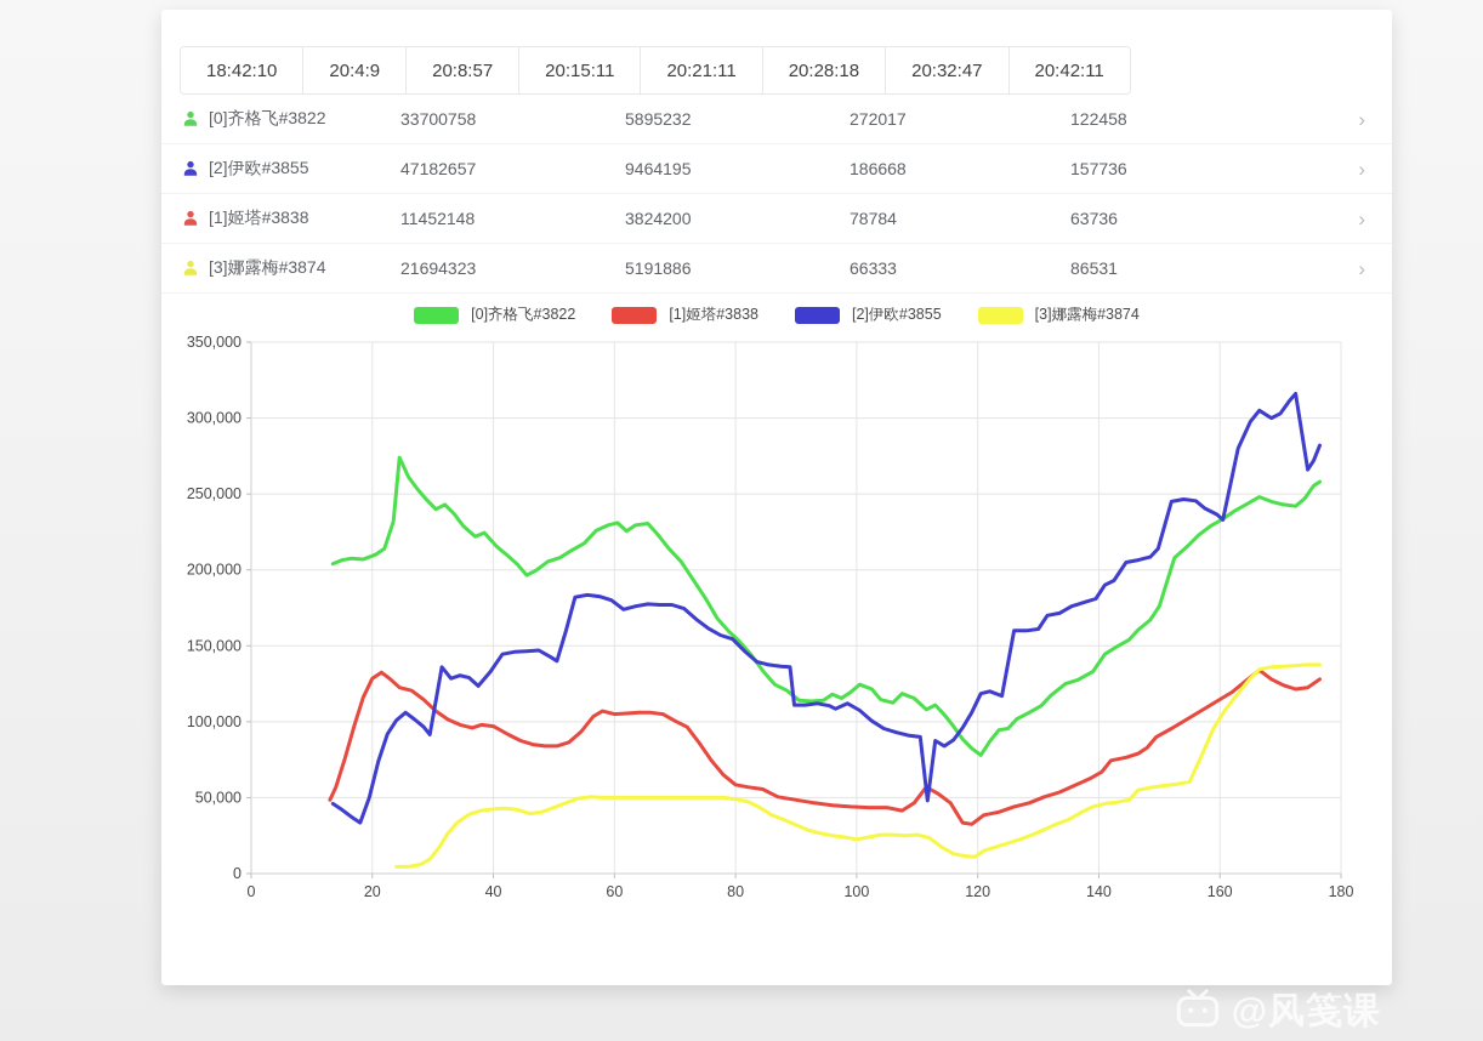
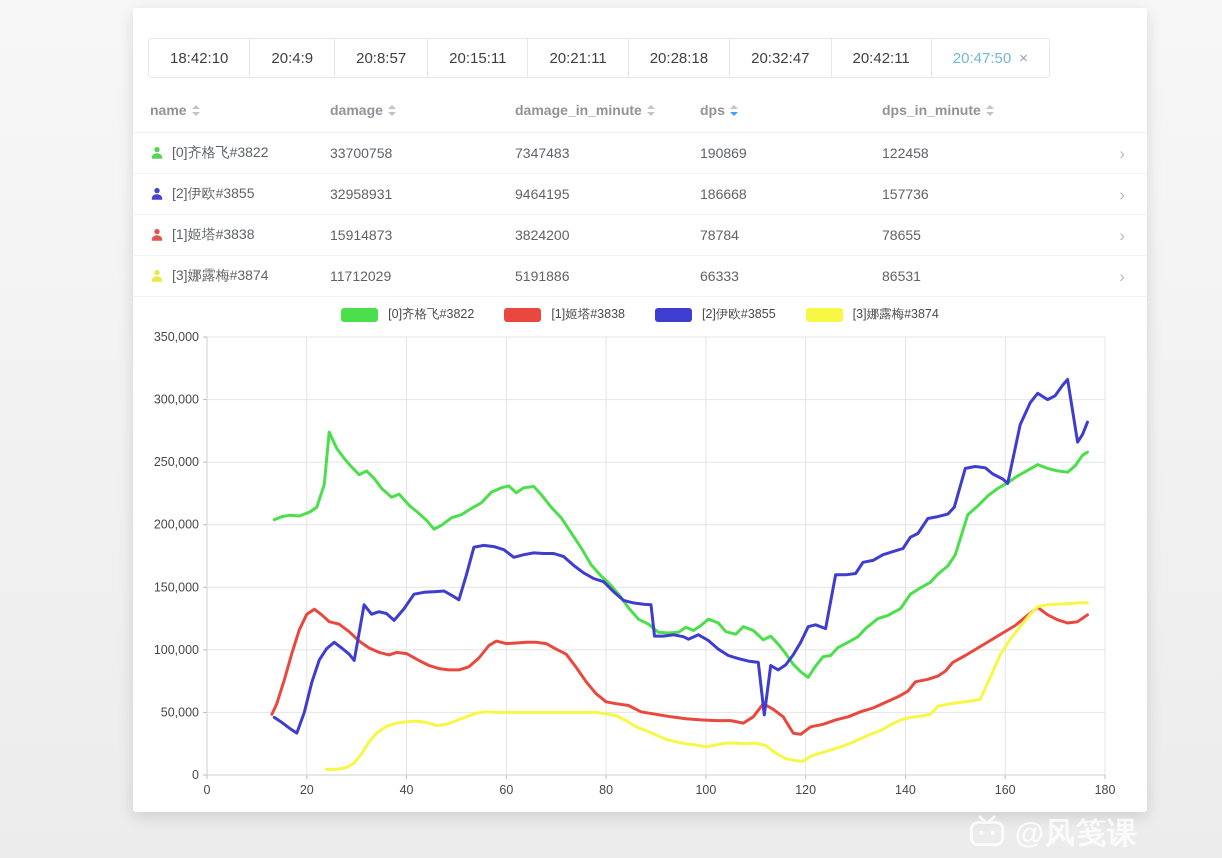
  18:42:10
  20:4:9
  20:8:57
  20:15:11
  20:21:11
  20:28:18
  20:32:47
  20:42:11
+ 20:47:50
+ ×
+ name
+ damage
+ damage_in_minute
+ dps
+ dps_in_minute
  [0]齐格飞#3822
  33700758
- 5895232
+ 7347483
- 272017
+ 190869
  122458
  ›
  [2]伊欧#3855
- 47182657
+ 32958931
  9464195
  186668
  157736
  ›
  [1]姬塔#3838
- 11452148
+ 15914873
  3824200
  78784
- 63736
+ 78655
  ›
  [3]娜露梅#3874
- 21694323
+ 11712029
  5191886
  66333
  86531
  ›
  [0]齐格飞#3822
  [1]姬塔#3838
  [2]伊欧#3855
  [3]娜露梅#3874
  0
  20
  40
  60
  80
  100
  120
  140
  160
  180
  0
  50,000
  100,000
  150,000
  200,000
  250,000
  300,000
  350,000
  @风笺课
